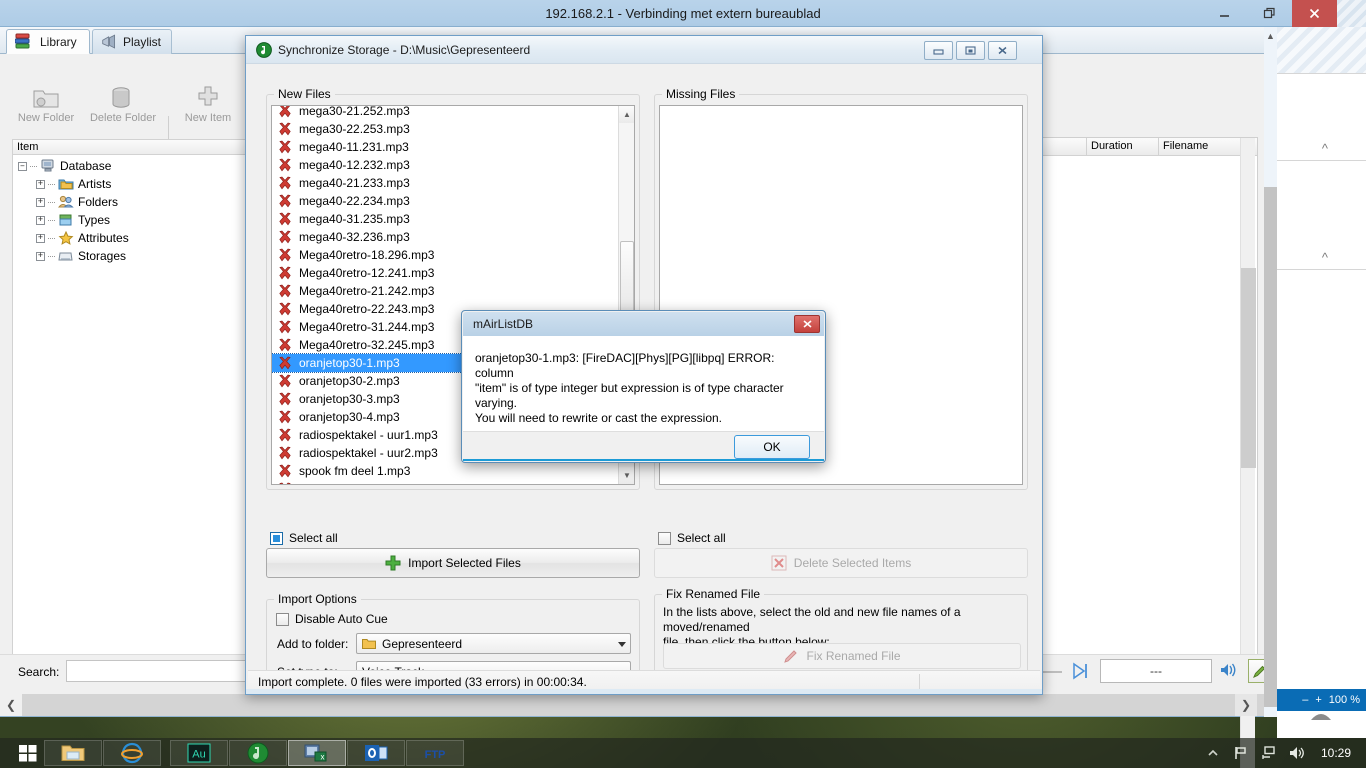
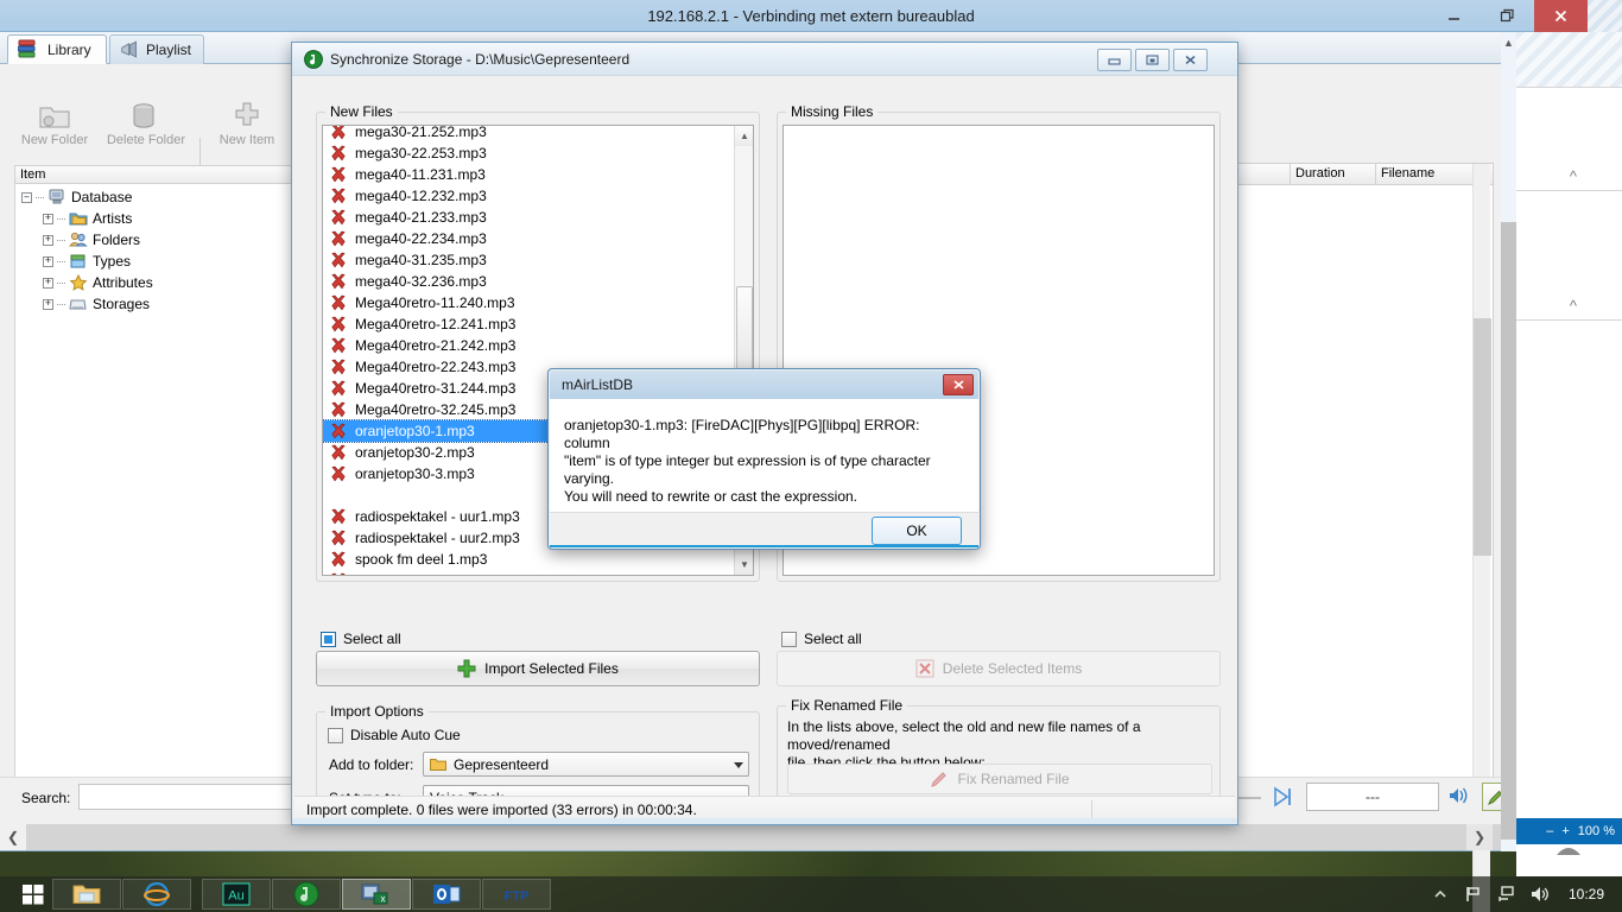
  192.168.2.1 - Verbinding met extern bureaublad
  Library
  Playlist
  New Folder
  Delete Folder
  New Item
  Item
  –
  Database
  +
  Artists
  +
  Folders
  +
  Types
  +
  Attributes
  +
  Storages
  Duration
  Filename
  Search:
  ---
  ❮
  ❯
  ▲
  ^
  ^
  –
  +
  100 %
  Synchronize Storage - D:\Music\Gepresenteerd
  New Files
  spook fm deel 1.mp3
  radiospektakel - uur2.mp3
  radiospektakel - uur1.mp3
- oranjetop30-4.mp3
  oranjetop30-3.mp3
  oranjetop30-2.mp3
  oranjetop30-1.mp3
  Mega40retro-32.245.mp3
  Mega40retro-31.244.mp3
  Mega40retro-22.243.mp3
  Mega40retro-21.242.mp3
  Mega40retro-12.241.mp3
- Mega40retro-18.296.mp3
+ Mega40retro-11.240.mp3
  mega40-32.236.mp3
  mega40-31.235.mp3
  mega40-22.234.mp3
  mega40-21.233.mp3
  mega40-12.232.mp3
  mega40-11.231.mp3
  mega30-22.253.mp3
  mega30-21.252.mp3
  ▲
  ▼
  Missing Files
  Select all
  Select all
  Import Selected Files
  Delete Selected Items
  Import Options
  Disable Auto Cue
  Add to folder:
  Gepresenteerd
  Fix Renamed File
  In the lists above, select the old and new file names of a moved/renamed
  file, then click the button below:
  Fix Renamed File
  Import complete. 0 files were imported (33 errors) in 00:00:34.
  mAirListDB
  oranjetop30-1.mp3: [FireDAC][Phys][PG][libpq] ERROR: column
  "item" is of type integer but expression is of type character
  varying.
  You will need to rewrite or cast the expression.
  OK
  Au
  x
  FTP
  10:29
